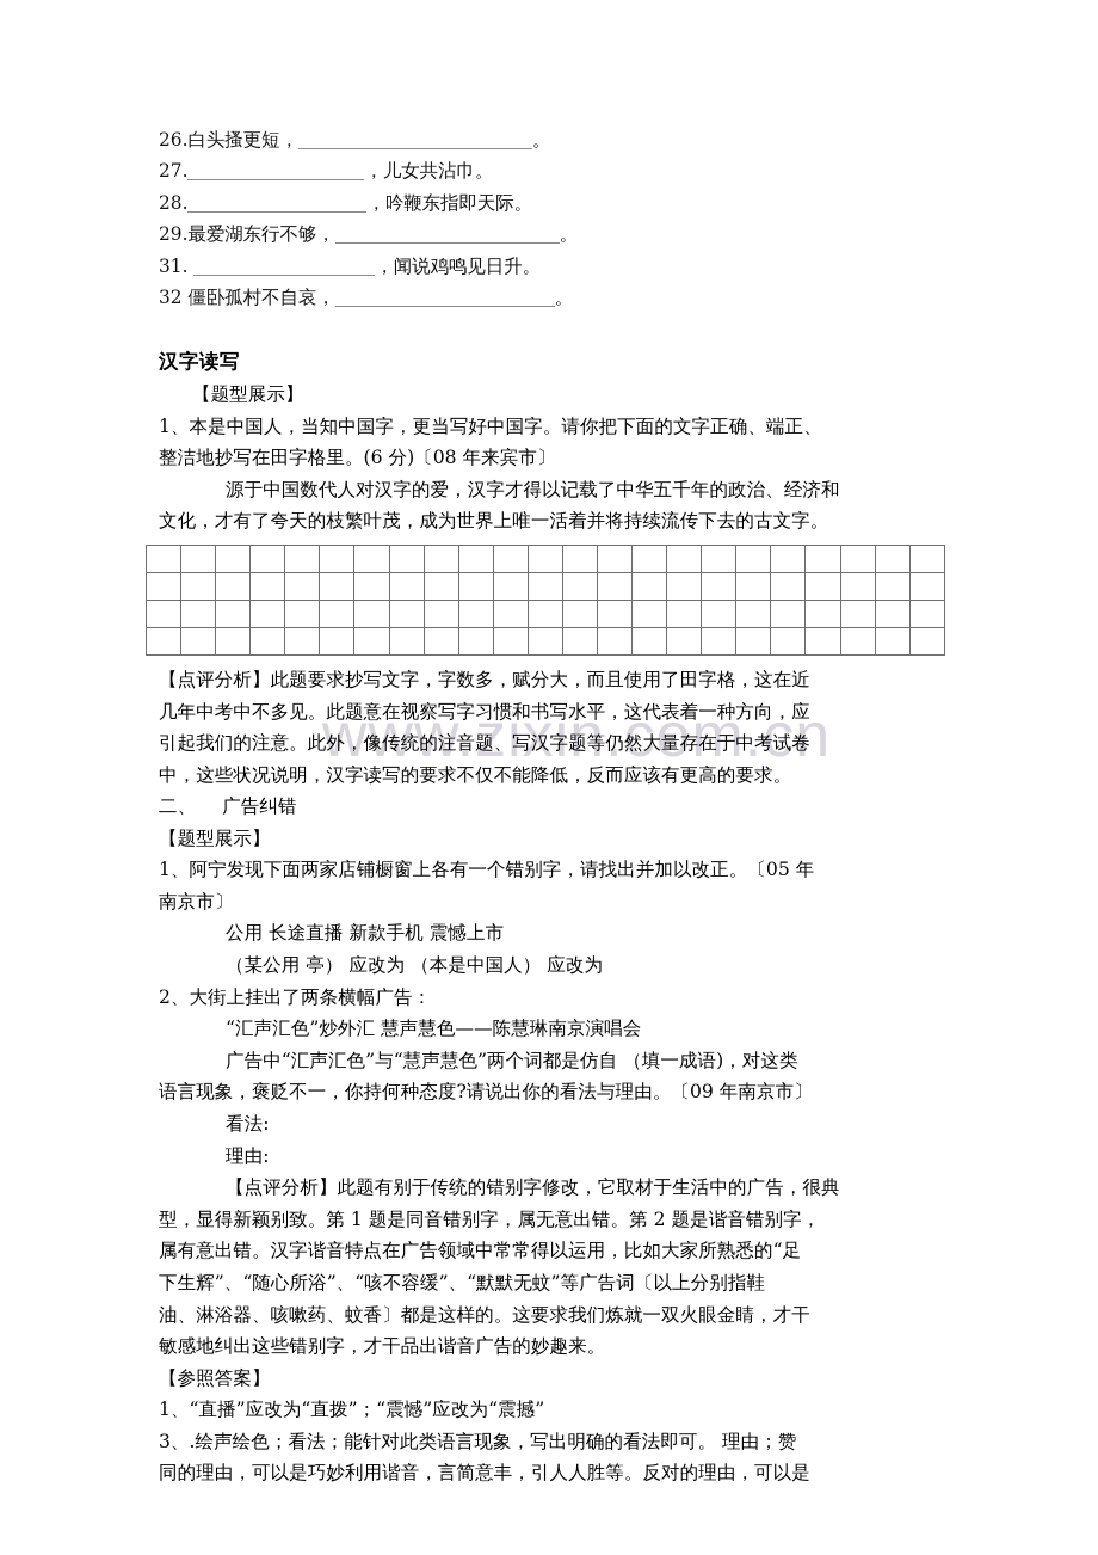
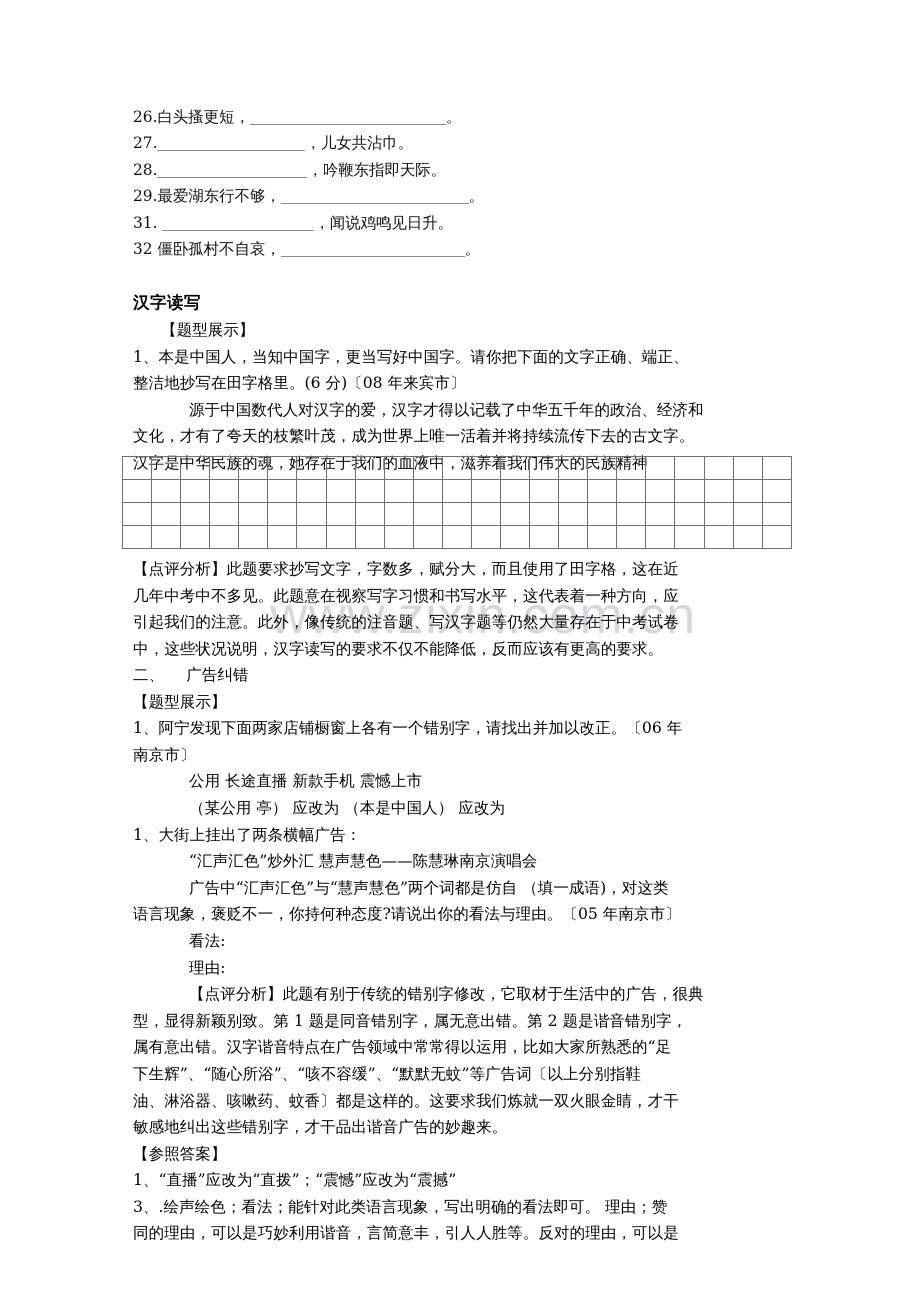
  www.zixin.com.cn
  26.白头搔更短， 。
  27. ，儿女共沾巾。
  28. ，吟鞭东指即天际。
  29.最爱湖东行不够， 。
  31. ，闻说鸡鸣见日升。
  32 僵卧孤村不自哀， 。
  汉字读写
  【题型展示】
  1、本是中国人，当知中国字，更当写好中国字。请你把下面的文字正确、端正、
  整洁地抄写在田字格里。(6 分)〔08 年来宾市〕
  源于中国数代人对汉字的爱，汉字才得以记载了中华五千年的政治、经济和
  文化，才有了夸天的枝繁叶茂，成为世界上唯一活着并将持续流传下去的古文字。
+ 汉字是中华民族的魂，她存在于我们的血液中，滋养着我们伟大的民族精神
  【点评分析】此题要求抄写文字，字数多，赋分大，而且使用了田字格，这在近
  几年中考中不多见。此题意在视察写字习惯和书写水平，这代表着一种方向，应
  引起我们的注意。此外，像传统的注音题、写汉字题等仍然大量存在于中考试卷
  中，这些状况说明，汉字读写的要求不仅不能降低，反而应该有更高的要求。
  二、 广告纠错
  【题型展示】
- 1、阿宁发现下面两家店铺橱窗上各有一个错别字，请找出并加以改正。〔05 年
+ 1、阿宁发现下面两家店铺橱窗上各有一个错别字，请找出并加以改正。〔06 年
  南京市〕
  公用 长途直播 新款手机 震憾上市
  （某公用 亭） 应改为 （本是中国人） 应改为
- 2、大街上挂出了两条横幅广告：
+ 1、大街上挂出了两条横幅广告：
  “汇声汇色”炒外汇 慧声慧色——陈慧琳南京演唱会
  广告中“汇声汇色”与“慧声慧色”两个词都是仿自 （填一成语)，对这类
- 语言现象，褒贬不一，你持何种态度?请说出你的看法与理由。〔09 年南京市〕
+ 语言现象，褒贬不一，你持何种态度?请说出你的看法与理由。〔05 年南京市〕
  看法:
  理由:
  【点评分析】此题有别于传统的错别字修改，它取材于生活中的广告，很典
  型，显得新颖别致。第 1 题是同音错别字，属无意出错。第 2 题是谐音错别字，
  属有意出错。汉字谐音特点在广告领域中常常得以运用，比如大家所熟悉的“足
  下生辉”、“随心所浴”、“咳不容缓”、“默默无蚊”等广告词〔以上分别指鞋
  油、淋浴器、咳嗽药、蚊香〕都是这样的。这要求我们炼就一双火眼金睛，才干
  敏感地纠出这些错别字，才干品出谐音广告的妙趣来。
  【参照答案】
  1、“直播”应改为“直拨”；“震憾”应改为“震撼”
  3、.绘声绘色；看法；能针对此类语言现象，写出明确的看法即可。 理由；赞
  同的理由，可以是巧妙利用谐音，言简意丰，引人人胜等。反对的理由，可以是
